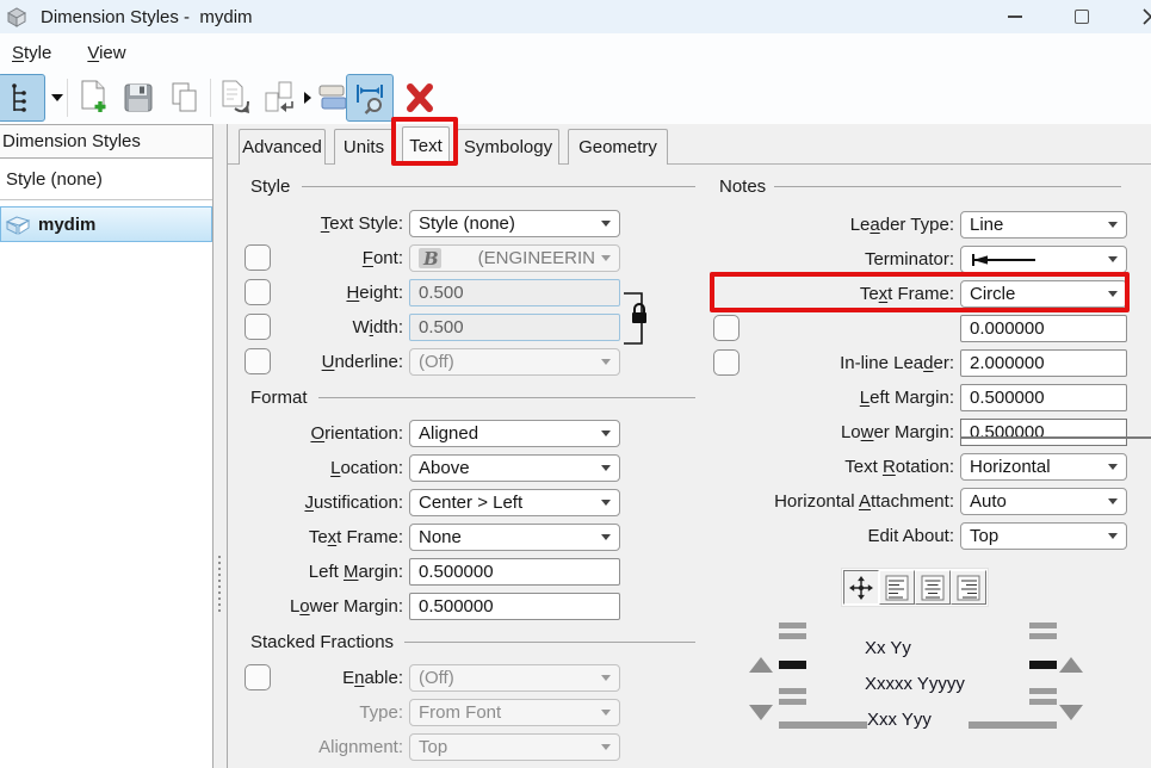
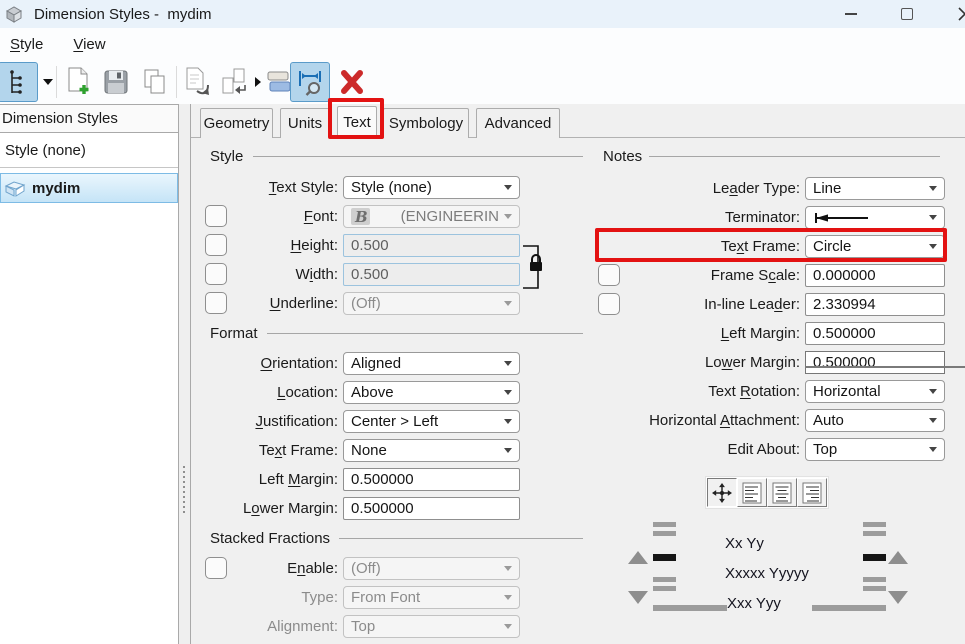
  Dimension Styles - mydim
  Style
  View
  Dimension Styles
  Style (none)
  mydim
- Advanced
+ Geometry
  Units
  Text
  Symbology
- Geometry
+ Advanced
  Style
  Text Style:
  Style (none)
  Font:
  B
  (ENGINEERIN
  Height:
  0.500
  Width:
  0.500
  Underline:
  (Off)
  Format
  Orientation:
  Aligned
  Location:
  Above
  Justification:
  Center > Left
  Text Frame:
  None
  Left Margin:
  0.500000
  Lower Margin:
  0.500000
  Stacked Fractions
  Enable:
  (Off)
  Type:
  From Font
  Alignment:
  Top
  Notes
  Leader Type:
  Line
  Terminator:
  Text Frame:
  Circle
+ Frame Scale:
  0.000000
  In-line Leader:
- 2.000000
+ 2.330994
  Left Margin:
  0.500000
  Lower Margin:
  0.500000
  Text Rotation:
  Horizontal
  Horizontal Attachment:
  Auto
  Edit About:
  Top
  Xx Yy
  Xxxxx Yyyyy
  Xxx Yyy
